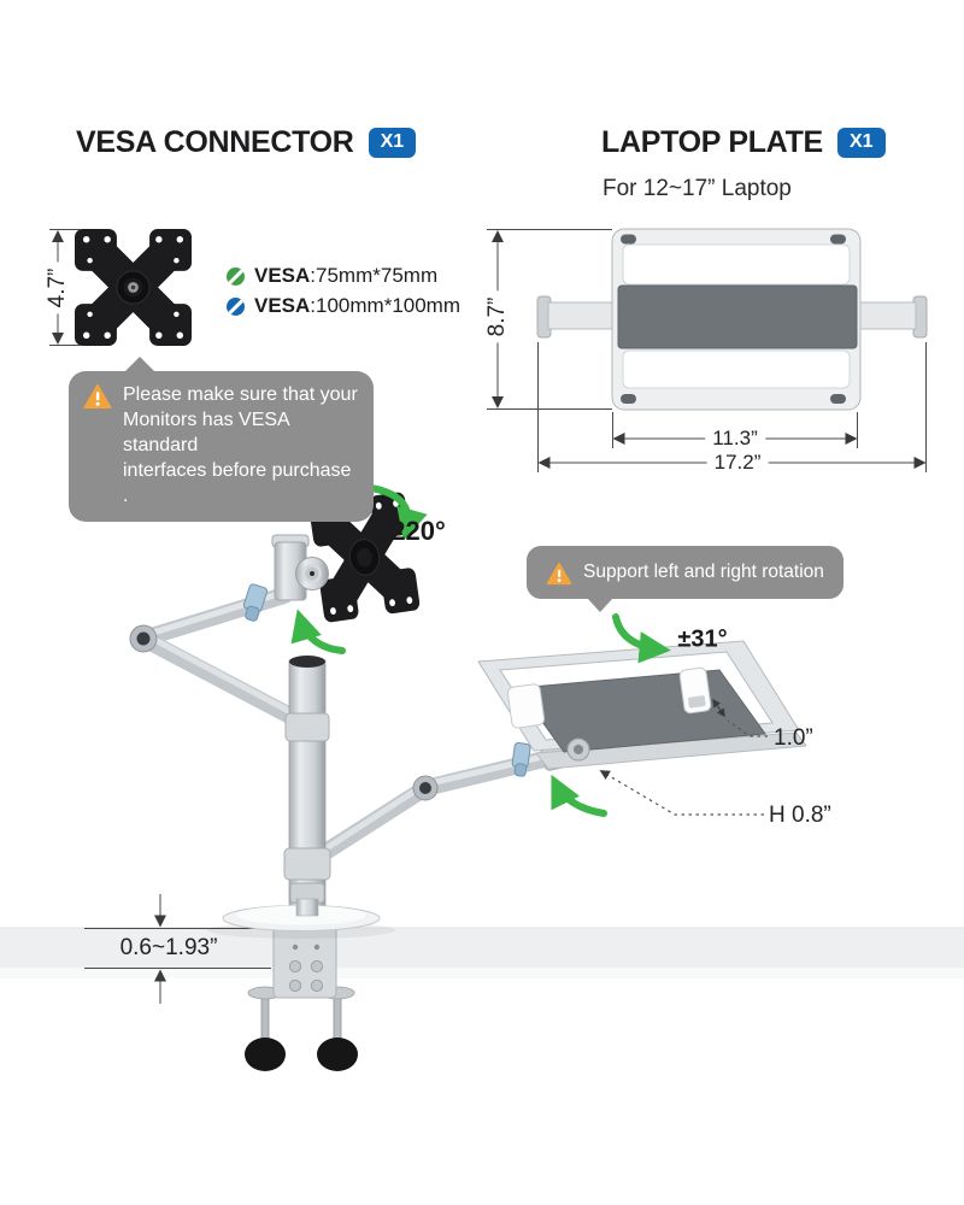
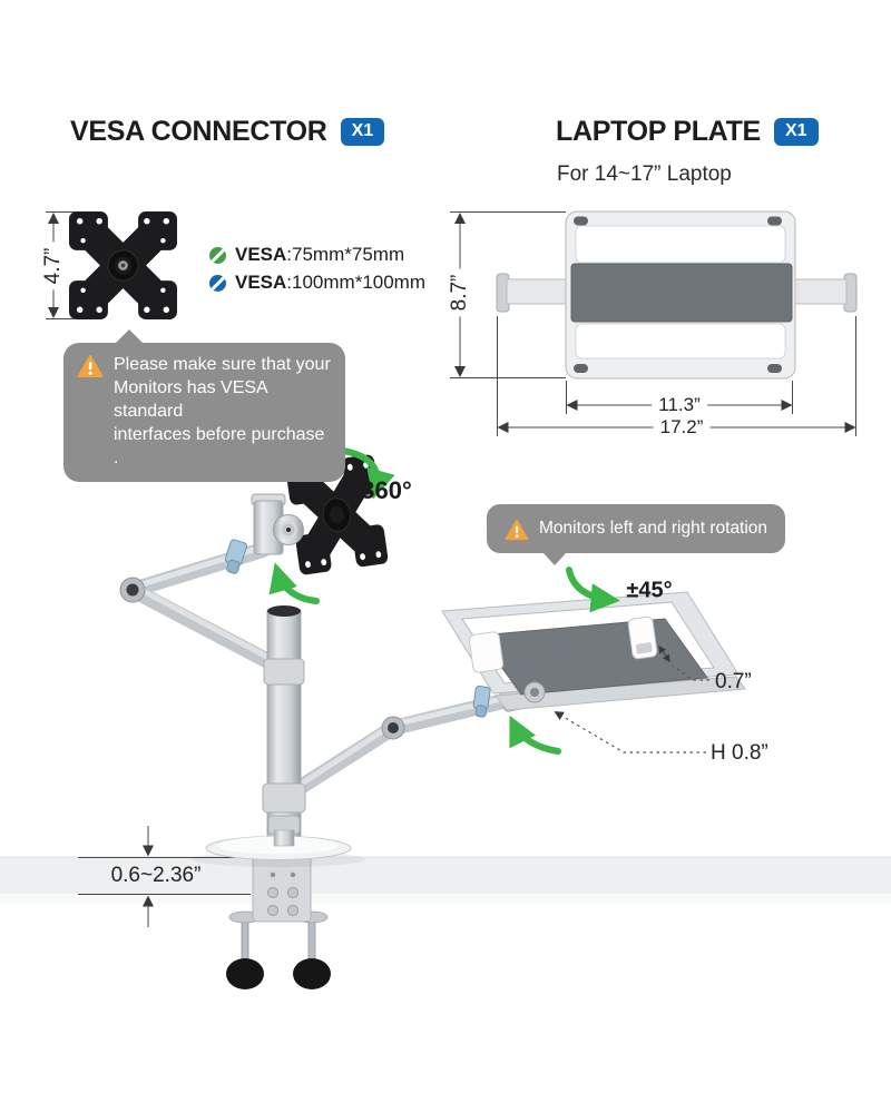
  VESA CONNECTOR
  X1
  LAPTOP PLATE
  X1
- For 12~17” Laptop
+ For 14~17” Laptop
  VESA:75mm*75mm
  VESA:100mm*100mm
  Please make sure that your
  Monitors has VESA standard
  interfaces before purchase .
- Support left and right rotation
+ Monitors left and right rotation
  11.3”
  17.2”
- 220°
+ 360°
- ±31°
+ ±45°
- 1.0”
+ 0.7”
  H 0.8”
- 0.6~1.93”
+ 0.6~2.36”
